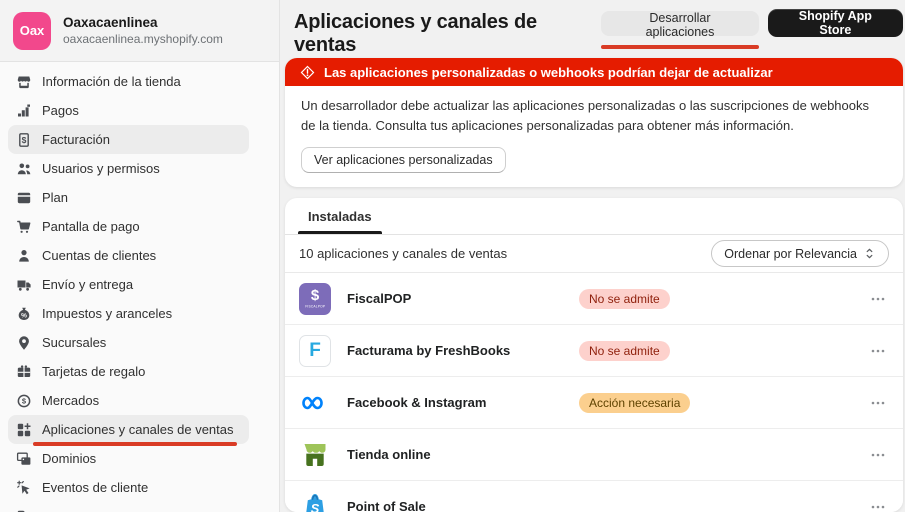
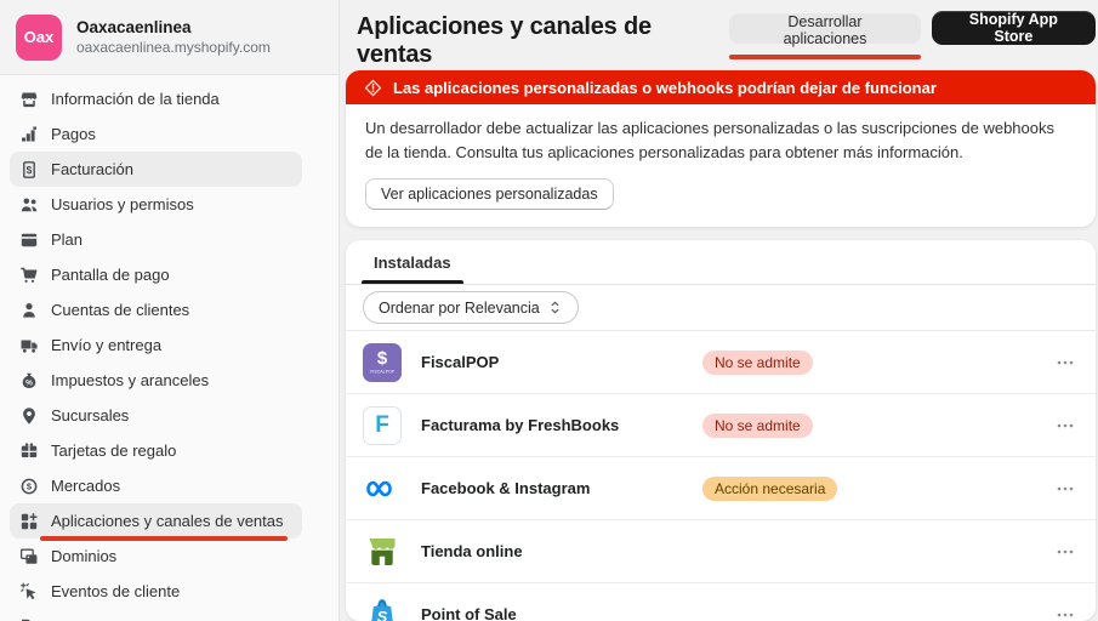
  Oax
  Oaxacaenlinea
  oaxacaenlinea.myshopify.com
  Información de la tienda
  Pagos
  $
  Facturación
  Usuarios y permisos
  Plan
  Pantalla de pago
  Cuentas de clientes
  Envío y entrega
  Impuestos y aranceles
  Sucursales
  Tarjetas de regalo
  $
  Mercados
  Aplicaciones y canales de ventas
  Dominios
  Eventos de cliente
  Aplicaciones y canales de ventas
  Desarrollar aplicaciones
  Shopify App Store
- Las aplicaciones personalizadas o webhooks podrían dejar de actualizar
+ Las aplicaciones personalizadas o webhooks podrían dejar de funcionar
  Un desarrollador debe actualizar las aplicaciones personalizadas o las suscripciones de webhooks de la tienda. Consulta tus aplicaciones personalizadas para obtener más información.
  Ver aplicaciones personalizadas
  Instaladas
- 10 aplicaciones y canales de ventas
  Ordenar por Relevancia
  $
  FiscalPOP
  No se admite
  F
  Facturama by FreshBooks
  No se admite
  Facebook & Instagram
  Acción necesaria
  Tienda online
  S
  Point of Sale
